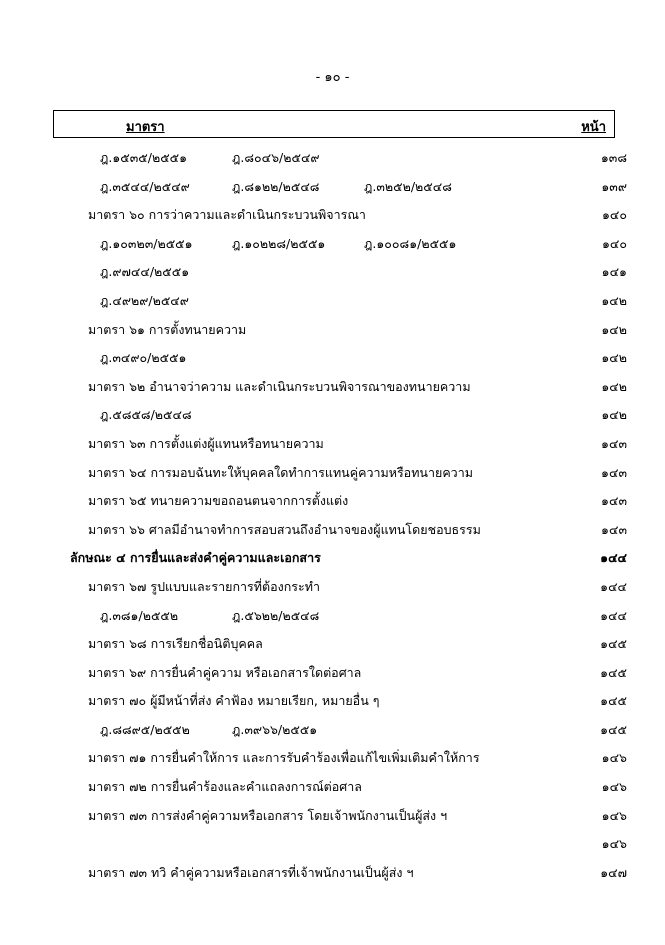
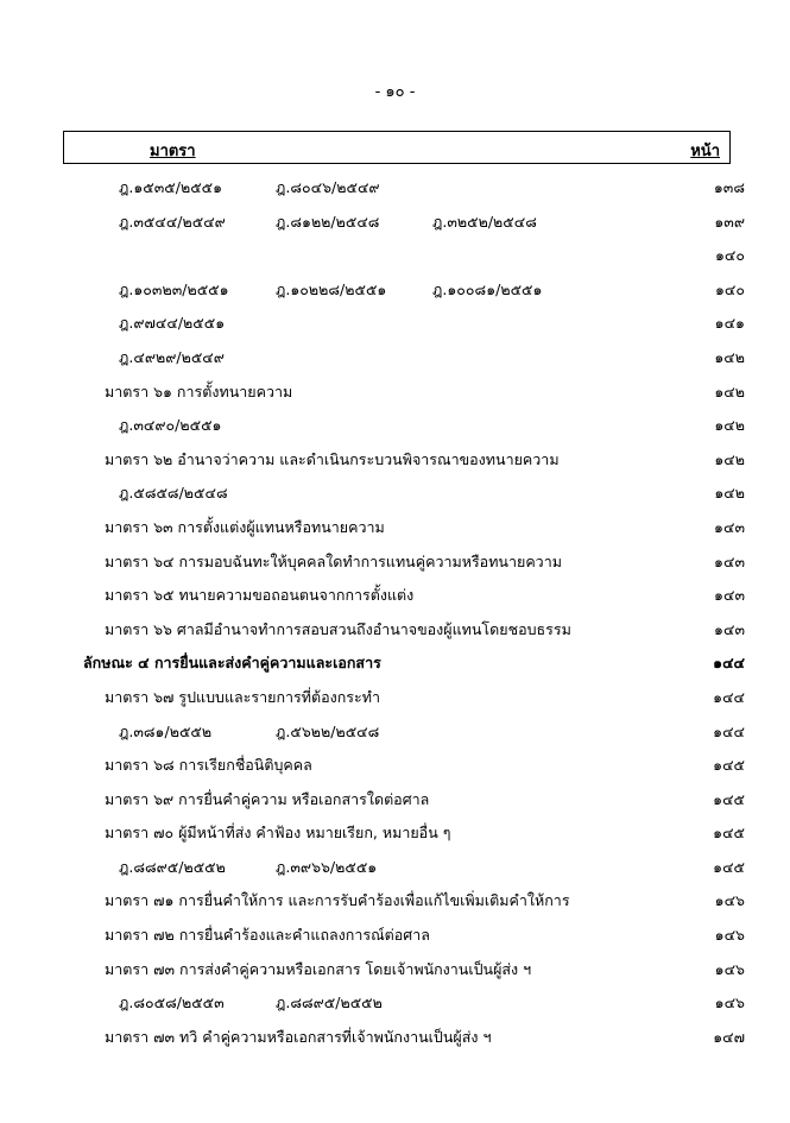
  - ๑๐ -
  มาตรา
  หน้า
  ฎ.๑๕๓๕/๒๕๕๑ ฎ.๘๐๔๖/๒๕๔๙
  ๑๓๘
  ฎ.๓๕๔๔/๒๕๔๙ ฎ.๘๑๒๒/๒๕๔๘ ฎ.๓๒๕๒/๒๕๔๘
  ๑๓๙
- มาตรา ๖๐ การว่าความและดำเนินกระบวนพิจารณา
  ๑๔๐
  ฎ.๑๐๓๒๓/๒๕๕๑ ฎ.๑๐๒๒๘/๒๕๕๑ ฎ.๑๐๐๘๑/๒๕๕๑
  ๑๔๐
  ฎ.๙๗๔๔/๒๕๕๑
  ๑๔๑
  ฎ.๔๙๒๙/๒๕๔๙
  ๑๔๒
  มาตรา ๖๑ การตั้งทนายความ
  ๑๔๒
  ฎ.๓๔๙๐/๒๕๕๑
  ๑๔๒
  มาตรา ๖๒ อำนาจว่าความ และดำเนินกระบวนพิจารณาของทนายความ
  ๑๔๒
  ฎ.๕๘๕๘/๒๕๔๘
  ๑๔๒
  มาตรา ๖๓ การตั้งแต่งผู้แทนหรือทนายความ
  ๑๔๓
  มาตรา ๖๔ การมอบฉันทะให้บุคคลใดทำการแทนคู่ความหรือทนายความ
  ๑๔๓
  มาตรา ๖๕ ทนายความขอถอนตนจากการตั้งแต่ง
  ๑๔๓
  มาตรา ๖๖ ศาลมีอำนาจทำการสอบสวนถึงอำนาจของผู้แทนโดยชอบธรรม
  ๑๔๓
  ลักษณะ ๔ การยื่นและส่งคำคู่ความและเอกสาร
  ๑๔๔
  มาตรา ๖๗ รูปแบบและรายการที่ต้องกระทำ
  ๑๔๔
  ฎ.๓๘๑/๒๕๕๒ ฎ.๕๖๒๒/๒๕๔๘
  ๑๔๔
  มาตรา ๖๘ การเรียกชื่อนิติบุคคล
  ๑๔๕
  มาตรา ๖๙ การยื่นคำคู่ความ หรือเอกสารใดต่อศาล
  ๑๔๕
  มาตรา ๗๐ ผู้มีหน้าที่ส่ง คำฟ้อง หมายเรียก, หมายอื่น ๆ
  ๑๔๕
  ฎ.๘๘๙๕/๒๕๕๒ ฎ.๓๙๖๖/๒๕๕๑
  ๑๔๕
  มาตรา ๗๑ การยื่นคำให้การ และการรับคำร้องเพื่อแก้ไขเพิ่มเติมคำให้การ
  ๑๔๖
  มาตรา ๗๒ การยื่นคำร้องและคำแถลงการณ์ต่อศาล
  ๑๔๖
  มาตรา ๗๓ การส่งคำคู่ความหรือเอกสาร โดยเจ้าพนักงานเป็นผู้ส่ง ฯ
  ๑๔๖
+ ฎ.๘๐๕๘/๒๕๕๓ ฎ.๘๘๙๕/๒๕๕๒
  ๑๔๖
  มาตรา ๗๓ ทวิ คำคู่ความหรือเอกสารที่เจ้าพนักงานเป็นผู้ส่ง ฯ
  ๑๔๗
